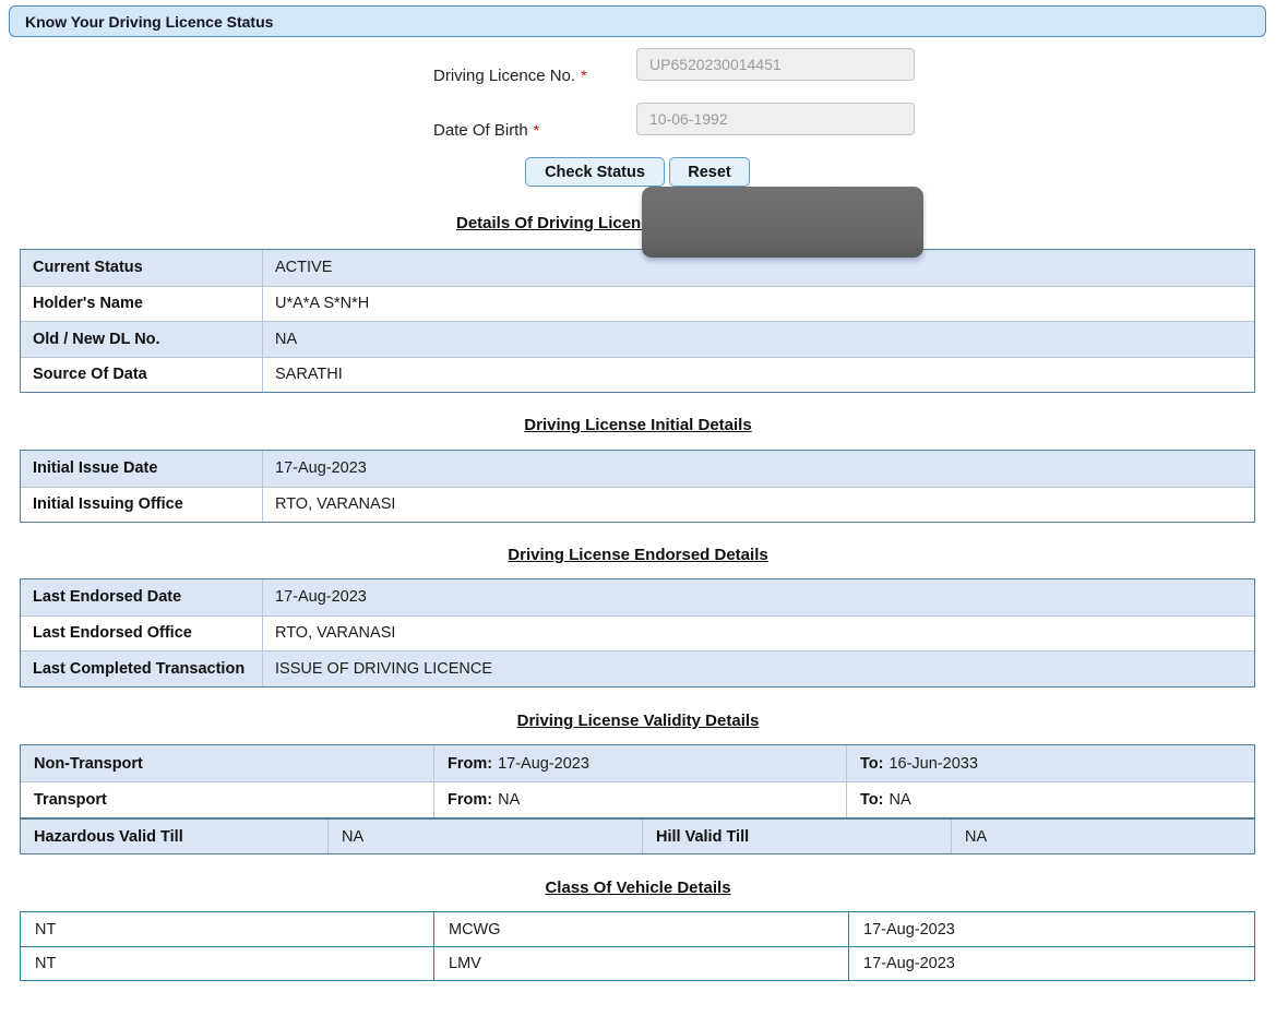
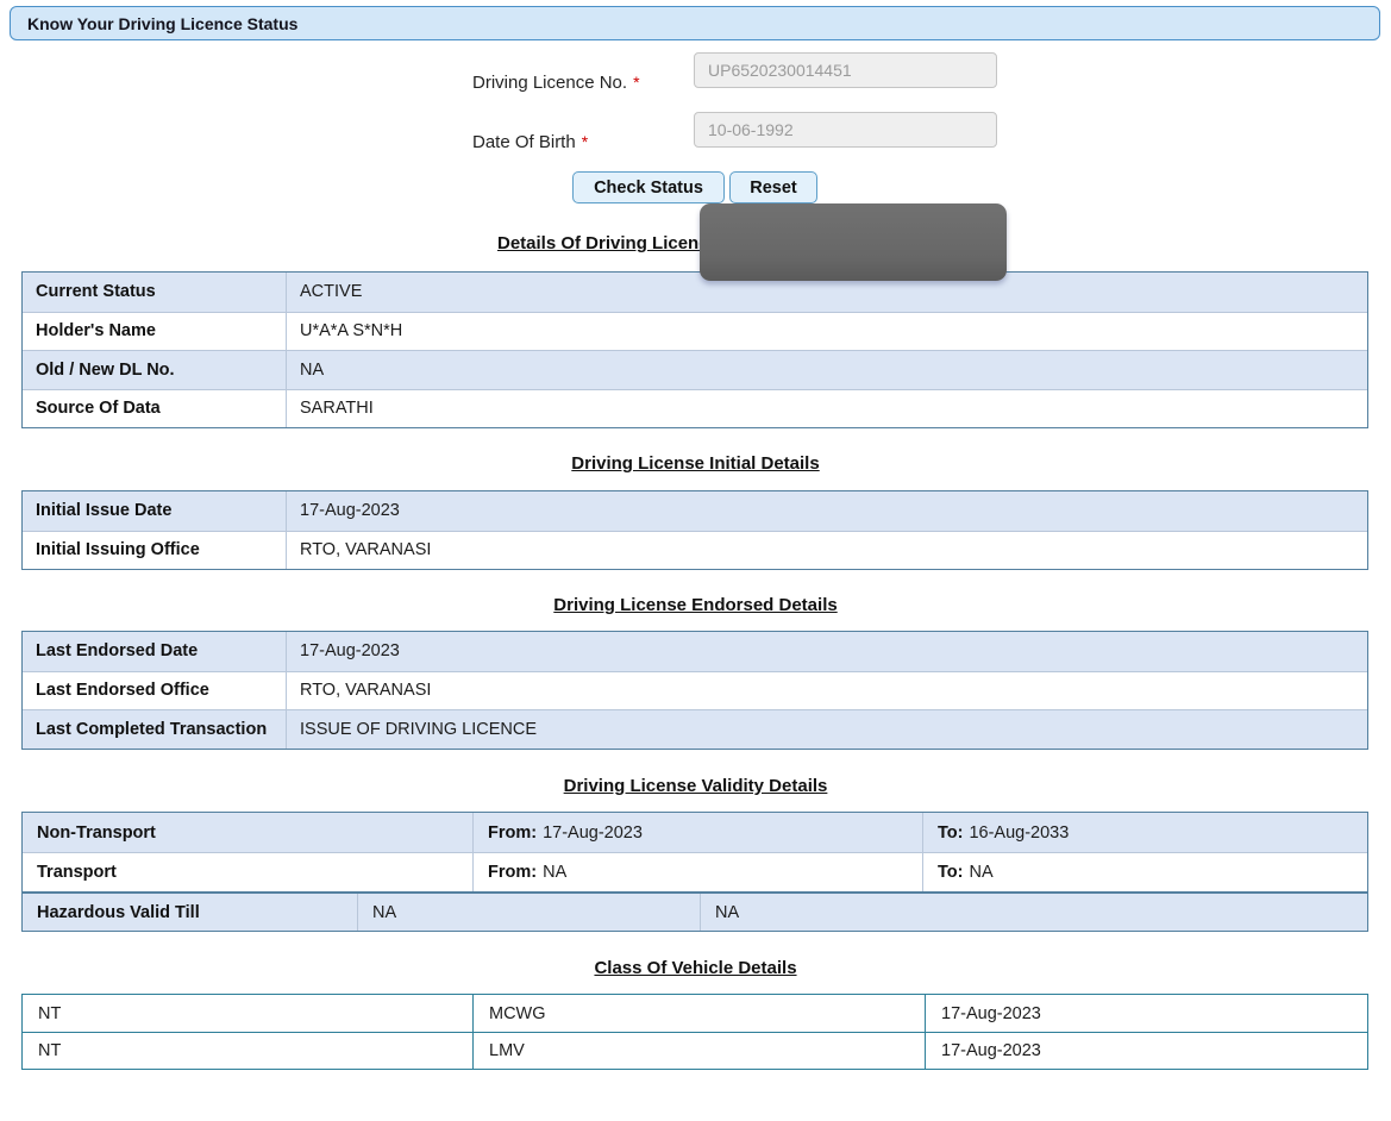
  Know Your Driving Licence Status
  Driving Licence No. *
  UP6520230014451
  Date Of Birth *
  10-06-1992
  Check Status
  Reset
  Details Of Driving Licen
  Current Status
  ACTIVE
  Holder's Name
  U*A*A S*N*H
  Old / New DL No.
  NA
  Source Of Data
  SARATHI
  Driving License Initial Details
  Initial Issue Date
  17-Aug-2023
  Initial Issuing Office
  RTO, VARANASI
  Driving License Endorsed Details
  Last Endorsed Date
  17-Aug-2023
  Last Endorsed Office
  RTO, VARANASI
  Last Completed Transaction
  ISSUE OF DRIVING LICENCE
  Driving License Validity Details
  Non-Transport
  From:
  17-Aug-2023
  To:
- 16-Jun-2033
+ 16-Aug-2033
  Transport
  From:
  NA
  To:
  NA
  Hazardous Valid Till
  NA
- Hill Valid Till
  NA
  Class Of Vehicle Details
  NT
  MCWG
  17-Aug-2023
  NT
  LMV
  17-Aug-2023
